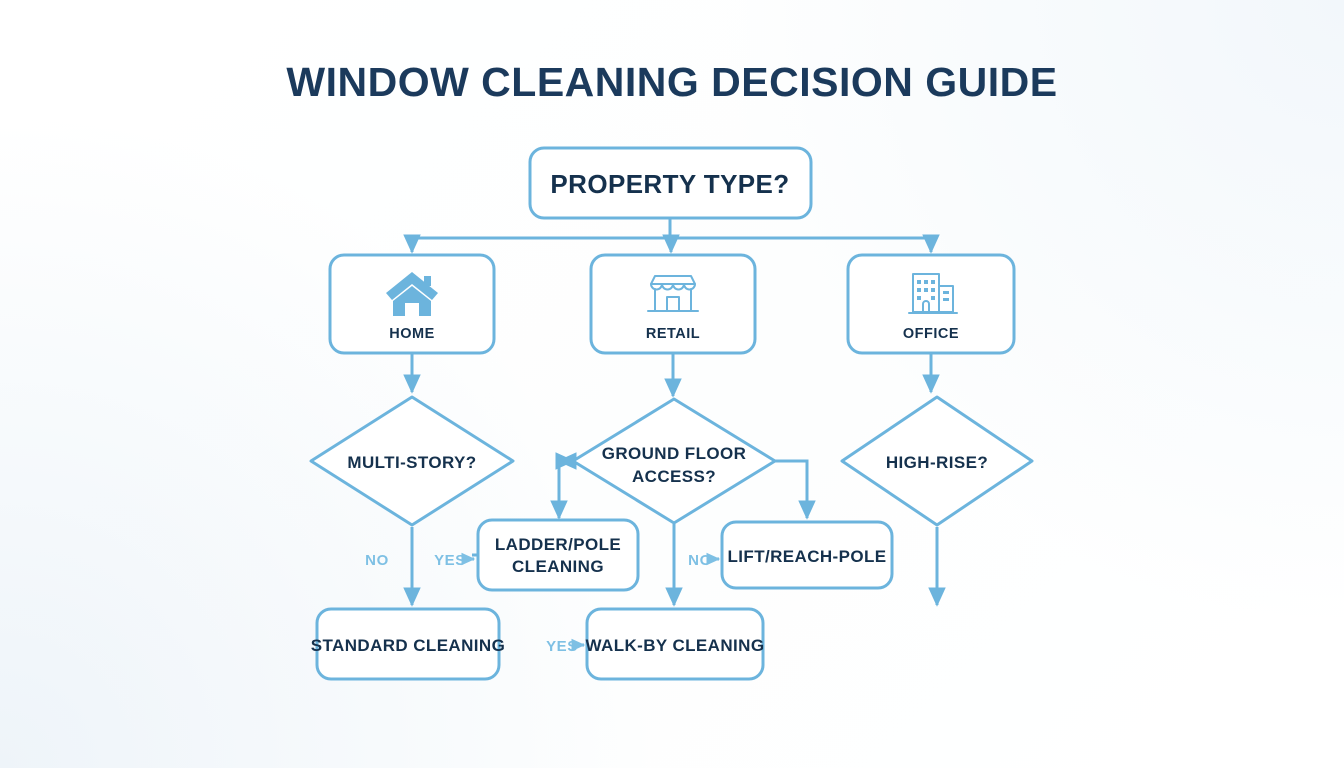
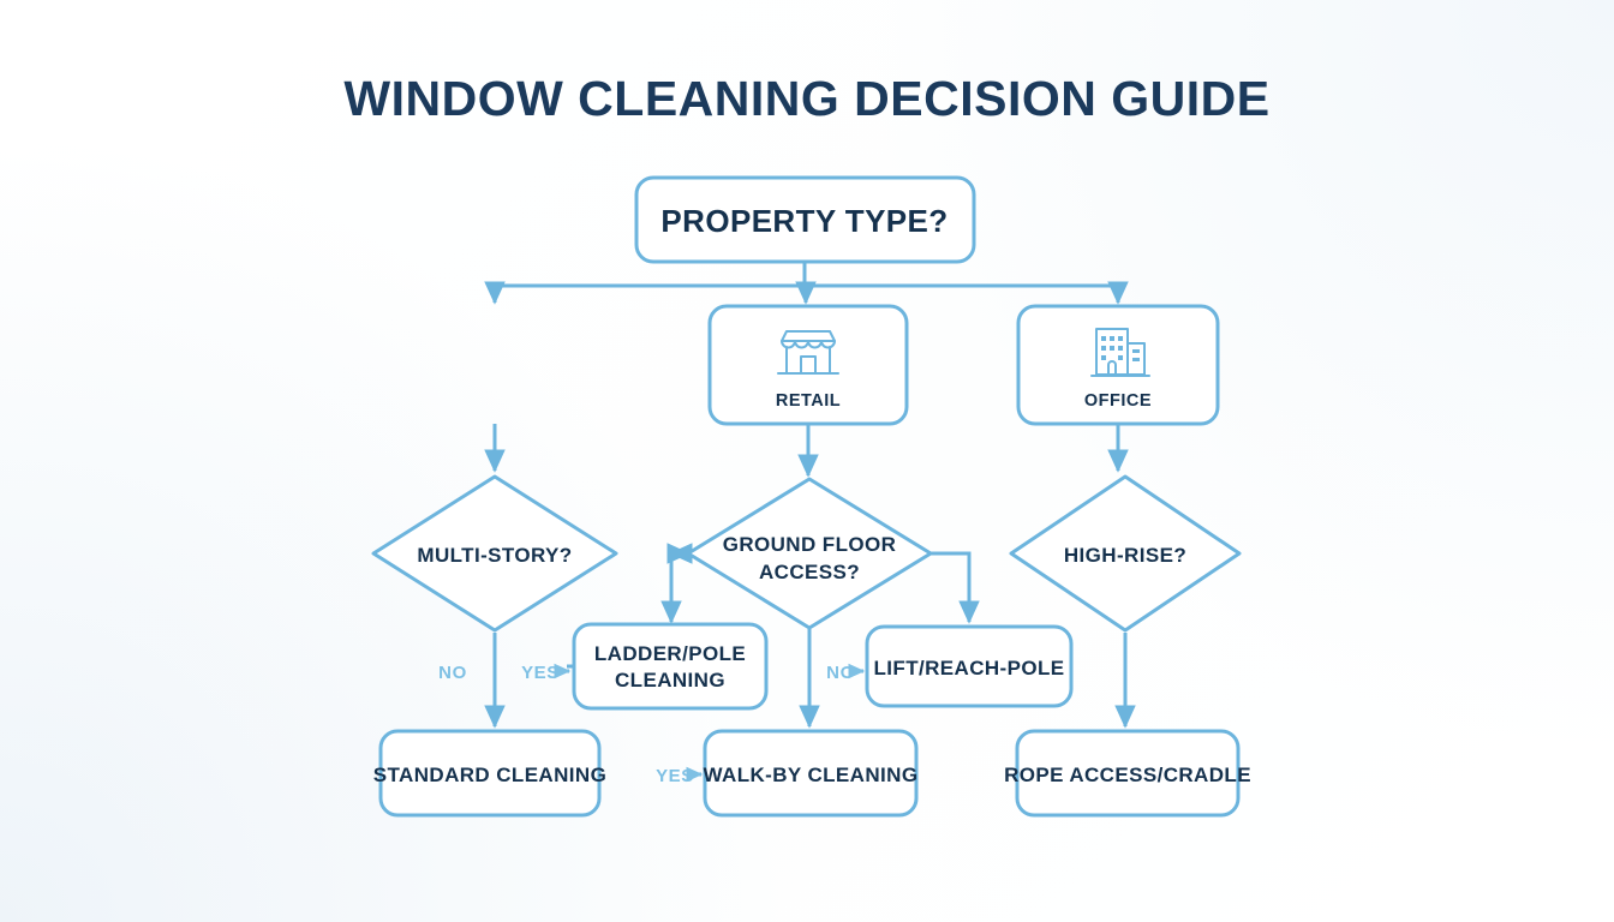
  WINDOW CLEANING DECISION GUIDE
  PROPERTY TYPE?
- HOME
  RETAIL
  OFFICE
  MULTI-STORY?
  GROUND FLOOR
  ACCESS?
  HIGH-RISE?
  LADDER/POLE
  CLEANING
  LIFT/REACH-POLE
  STANDARD CLEANING
  WALK-BY CLEANING
+ ROPE ACCESS/CRADLE
  NO
  YES
  NO
  YES
